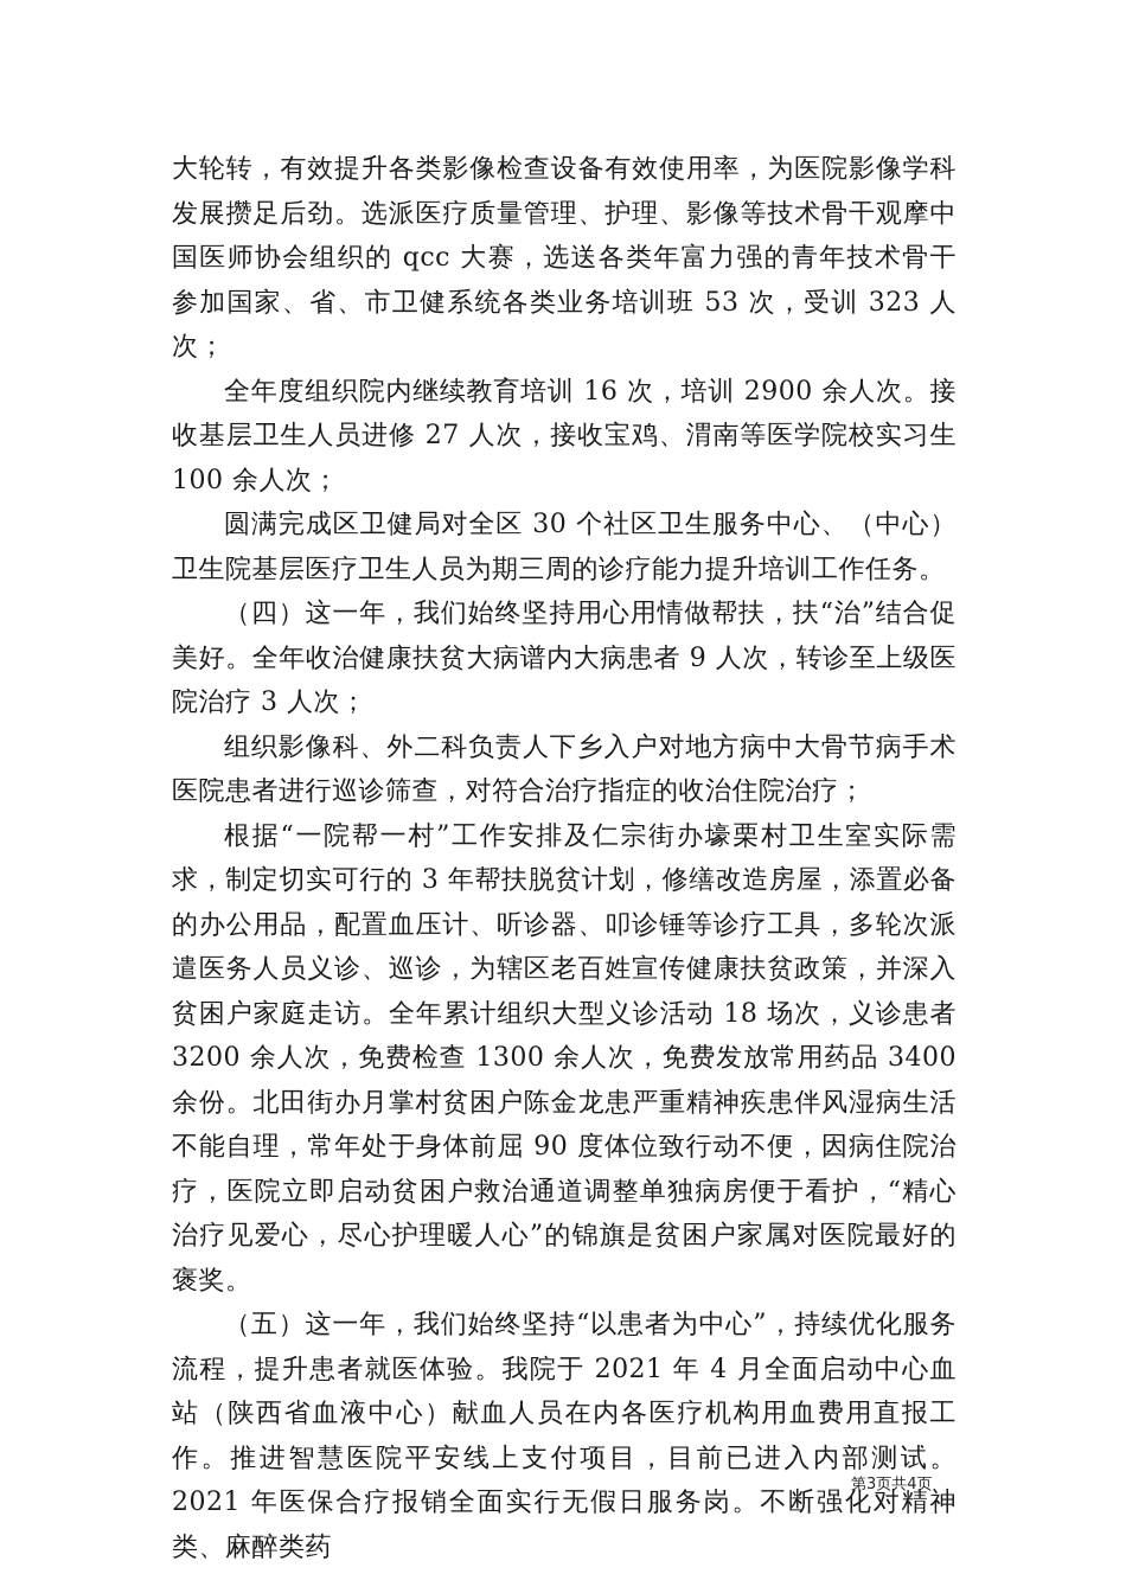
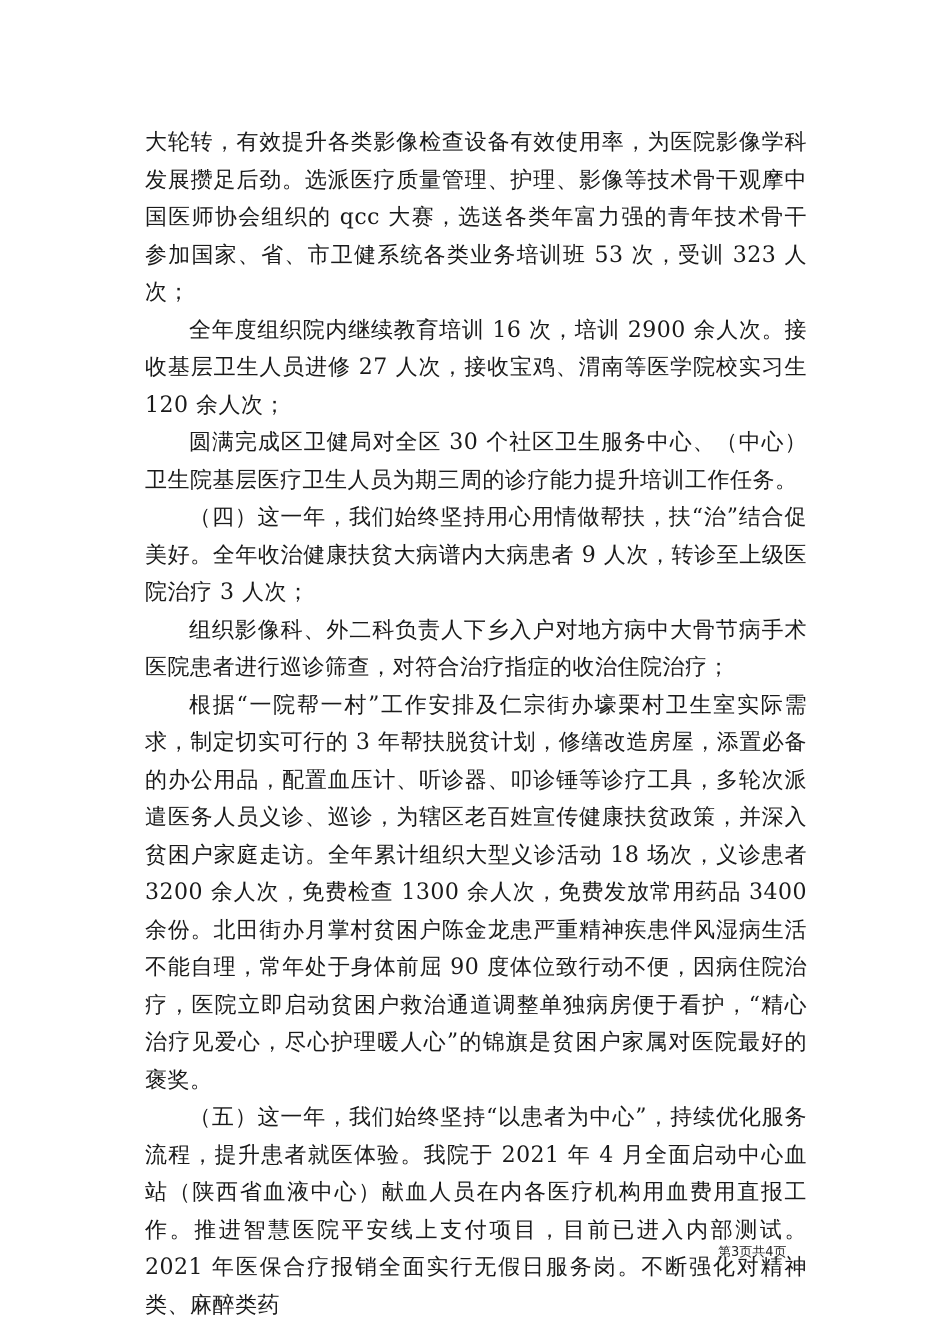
  大轮转，有效提升各类影像检查设备有效使用率，为医院影像学科发展攒足后劲。选派医疗质量管理、护理、影像等技术骨干观摩中国医师协会组织的 qcc 大赛，选送各类年富力强的青年技术骨干参加国家、省、市卫健系统各类业务培训班 53 次，受训 323 人次；
- 全年度组织院内继续教育培训 16 次，培训 2900 余人次。接收基层卫生人员进修 27 人次，接收宝鸡、渭南等医学院校实习生 100 余人次；
+ 全年度组织院内继续教育培训 16 次，培训 2900 余人次。接收基层卫生人员进修 27 人次，接收宝鸡、渭南等医学院校实习生 120 余人次；
  圆满完成区卫健局对全区 30 个社区卫生服务中心、（中心）卫生院基层医疗卫生人员为期三周的诊疗能力提升培训工作任务。
  （四）这一年，我们始终坚持用心用情做帮扶，扶“治”结合促美好。全年收治健康扶贫大病谱内大病患者 9 人次，转诊至上级医院治疗 3 人次；
  组织影像科、外二科负责人下乡入户对地方病中大骨节病手术医院患者进行巡诊筛查，对符合治疗指症的收治住院治疗；
  根据“一院帮一村”工作安排及仁宗街办壕栗村卫生室实际需求，制定切实可行的 3 年帮扶脱贫计划，修缮改造房屋，添置必备的办公用品，配置血压计、听诊器、叩诊锤等诊疗工具，多轮次派遣医务人员义诊、巡诊，为辖区老百姓宣传健康扶贫政策，并深入贫困户家庭走访。全年累计组织大型义诊活动 18 场次，义诊患者 3200 余人次，免费检查 1300 余人次，免费发放常用药品 3400 余份。北田街办月掌村贫困户陈金龙患严重精神疾患伴风湿病生活不能自理，常年处于身体前屈 90 度体位致行动不便，因病住院治疗，医院立即启动贫困户救治通道调整单独病房便于看护，“精心治疗见爱心，尽心护理暖人心”的锦旗是贫困户家属对医院最好的褒奖。
  （五）这一年，我们始终坚持“以患者为中心”，持续优化服务流程，提升患者就医体验。我院于 2021 年 4 月全面启动中心血站（陕西省血液中心）献血人员在内各医疗机构用血费用直报工作。推进智慧医院平安线上支付项目，目前已进入内部测试。2021 年医保合疗报销全面实行无假日服务岗。不断强化对精神类、麻醉类药
  第3页共4页
